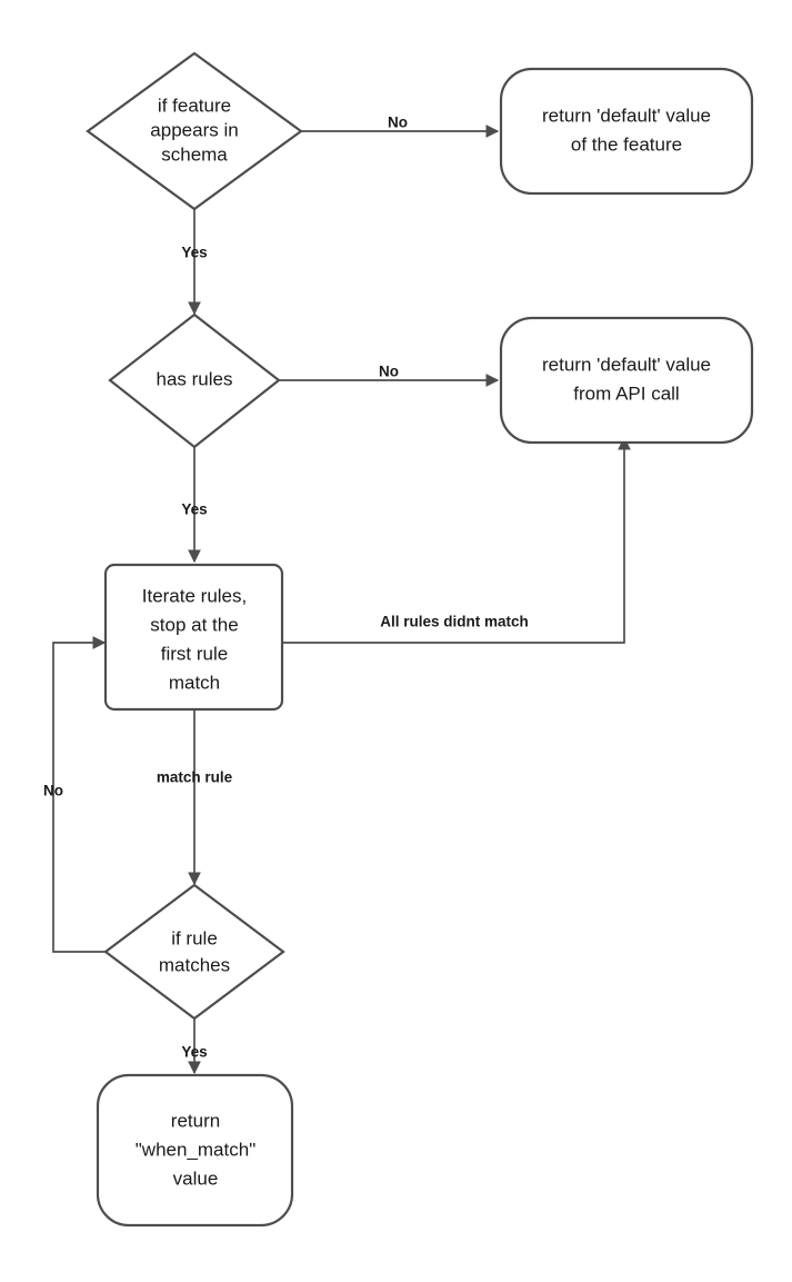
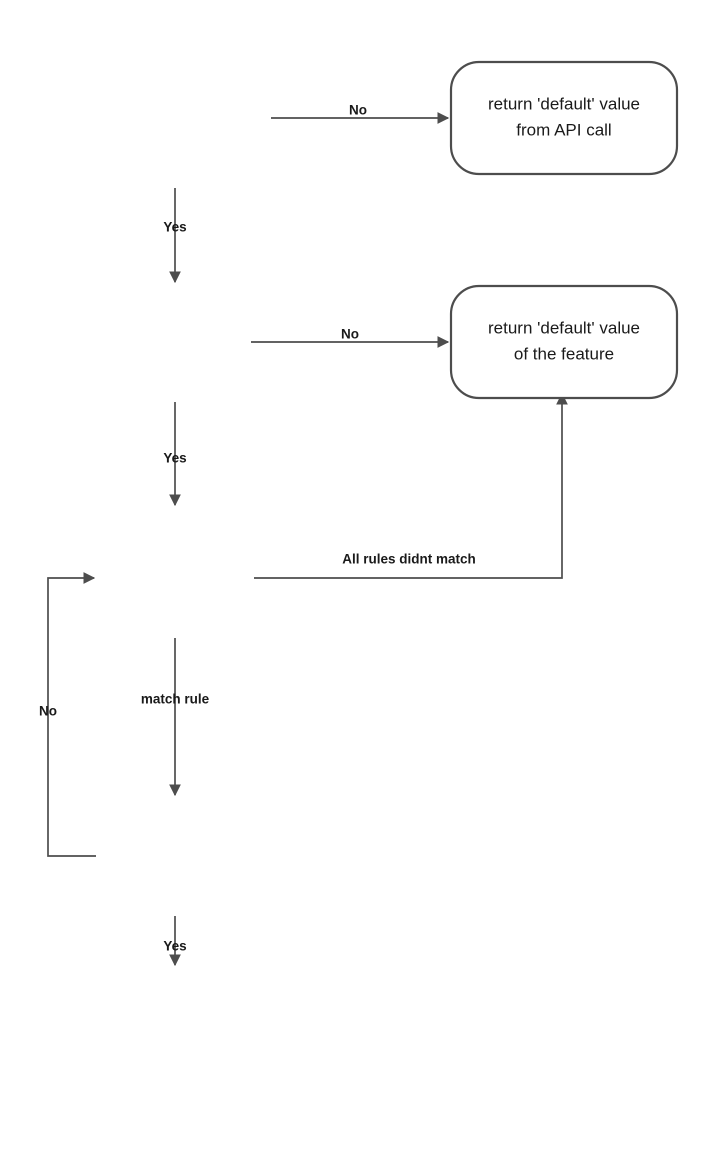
  No
  Yes
  No
  Yes
  All rules didnt match
  match rule
  No
  Yes
- if feature
- appears in
- schema
  return 'default' value
- of the feature
+ from API call
- has rules
  return 'default' value
- from API call
+ of the feature
- Iterate rules,
- stop at the
- first rule
- match
- if rule
- matches
- return
- "when_match"
- value
